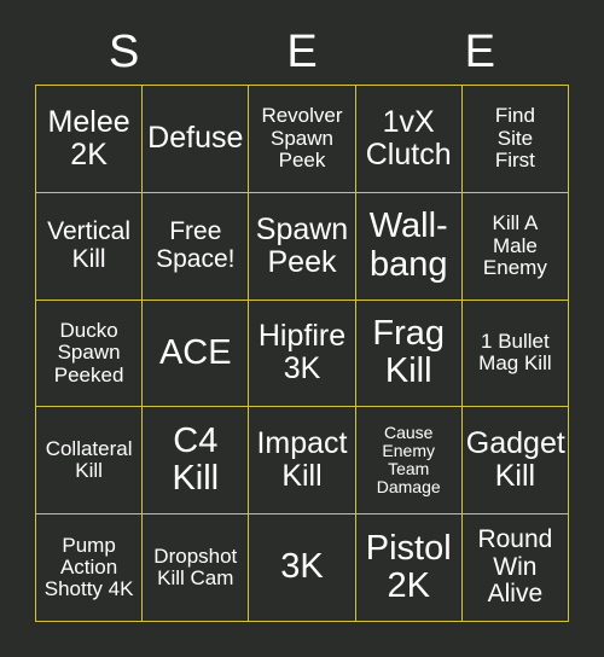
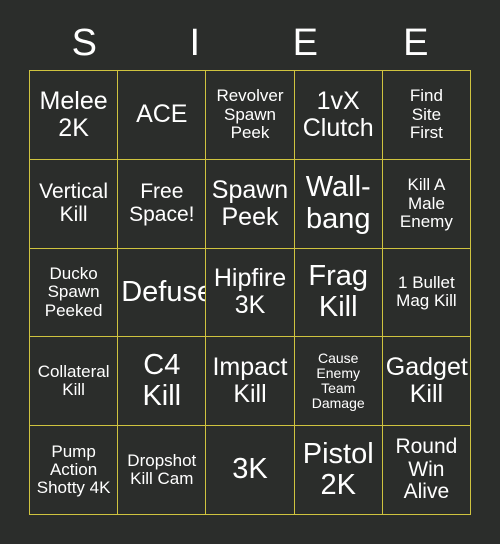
  S
+ I
  E
  E
  Melee
  2K
- Defuse
+ ACE
  Revolver
  Spawn
  Peek
  1vX
  Clutch
  Find
  Site
  First
  Vertical
  Kill
  Free
  Space!
  Spawn
  Peek
  Wall-
  bang
  Kill A
  Male
  Enemy
  Ducko
  Spawn
  Peeked
- ACE
+ Defuse
  Hipfire
  3K
  Frag
  Kill
  1 Bullet
  Mag Kill
  Collateral
  Kill
  C4
  Kill
  Impact
  Kill
  Cause
  Enemy
  Team
  Damage
  Gadget
  Kill
  Pump
  Action
  Shotty 4K
  Dropshot
  Kill Cam
  3K
  Pistol
  2K
  Round
  Win
  Alive
